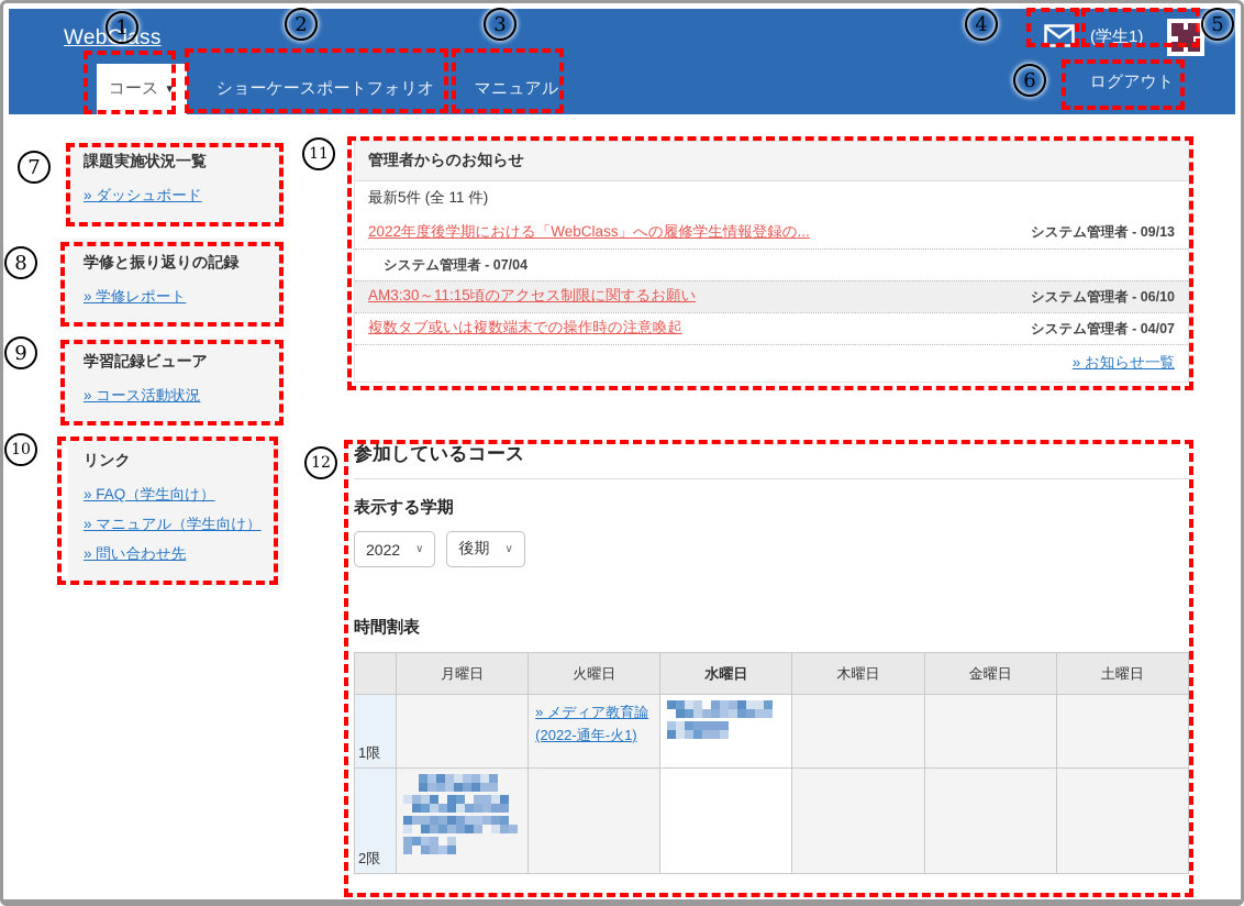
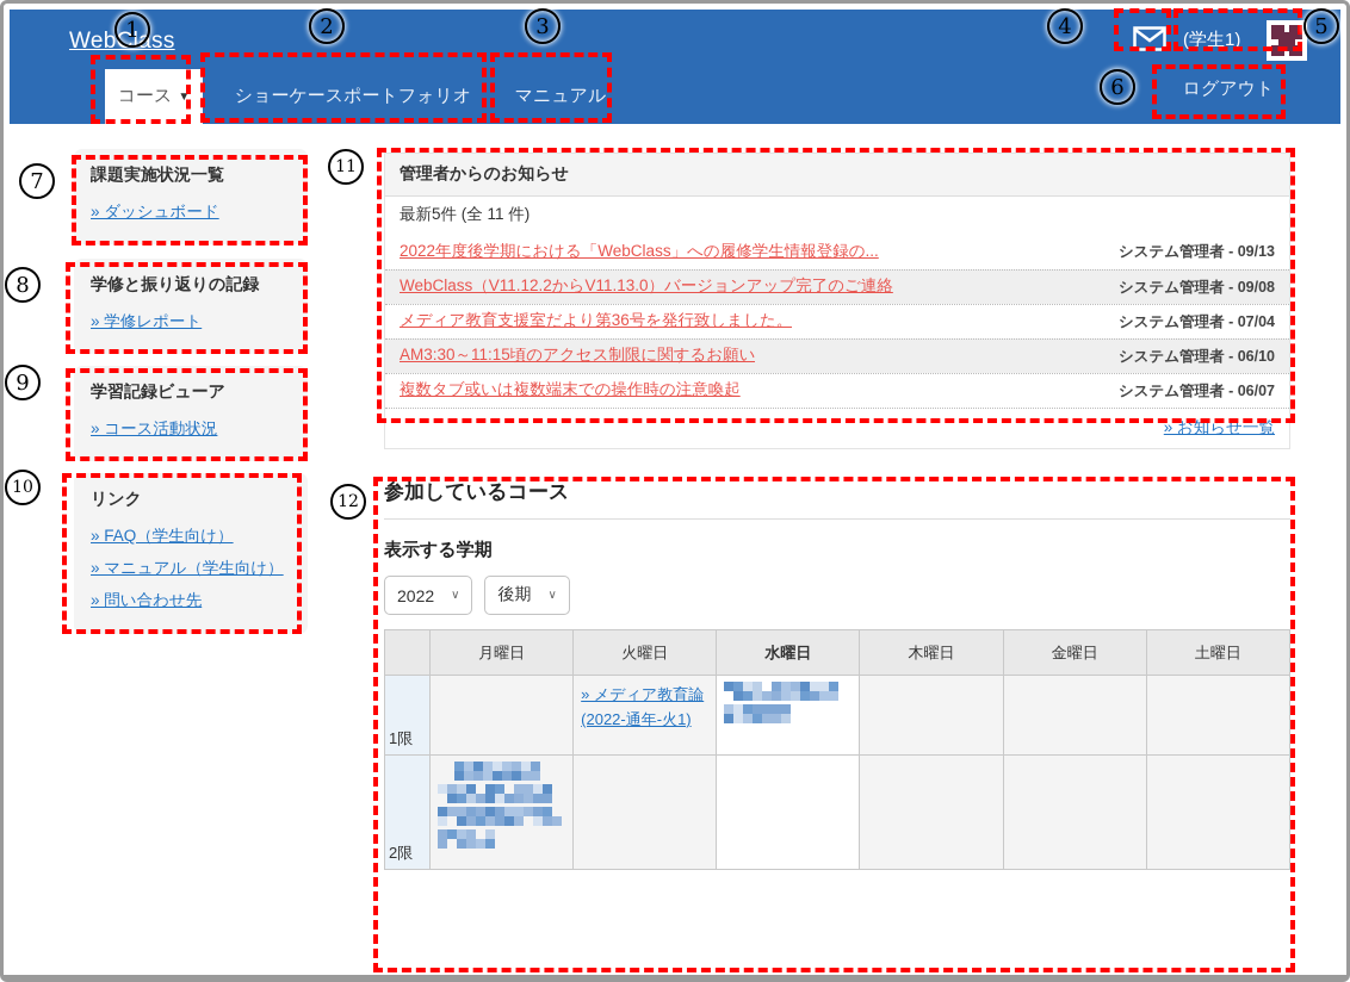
  WebClass
  コース
  ▼
  ショーケースポートフォリオ
  マニュアル
  (学生1)
  ログアウト
  課題実施状況一覧
  » ダッシュボード
  学修と振り返りの記録
  » 学修レポート
  学習記録ビューア
  » コース活動状況
  リンク
  » FAQ（学生向け）
  » マニュアル（学生向け）
  » 問い合わせ先
  管理者からのお知らせ
  最新5件 (全 11 件)
  2022年度後学期における「WebClass」への履修学生情報登録の...
  システム管理者 - 09/13
+ WebClass（V11.12.2からV11.13.0）バージョンアップ完了のご連絡
+ システム管理者 - 09/08
+ メディア教育支援室だより第36号を発行致しました。
  システム管理者 - 07/04
  AM3:30～11:15頃のアクセス制限に関するお願い
  システム管理者 - 06/10
  複数タブ或いは複数端末での操作時の注意喚起
- システム管理者 - 04/07
+ システム管理者 - 06/07
  » お知らせ一覧
  参加しているコース
  表示する学期
  2022
  ∨
  後期
  ∨
- 時間割表
  	月曜日	火曜日	水曜日	木曜日	金曜日	土曜日
  1限		» メディア教育論 (2022-通年-火1)
  2限
  1
  2
  3
  4
  5
  6
  7
  8
  9
  10
  11
  12
